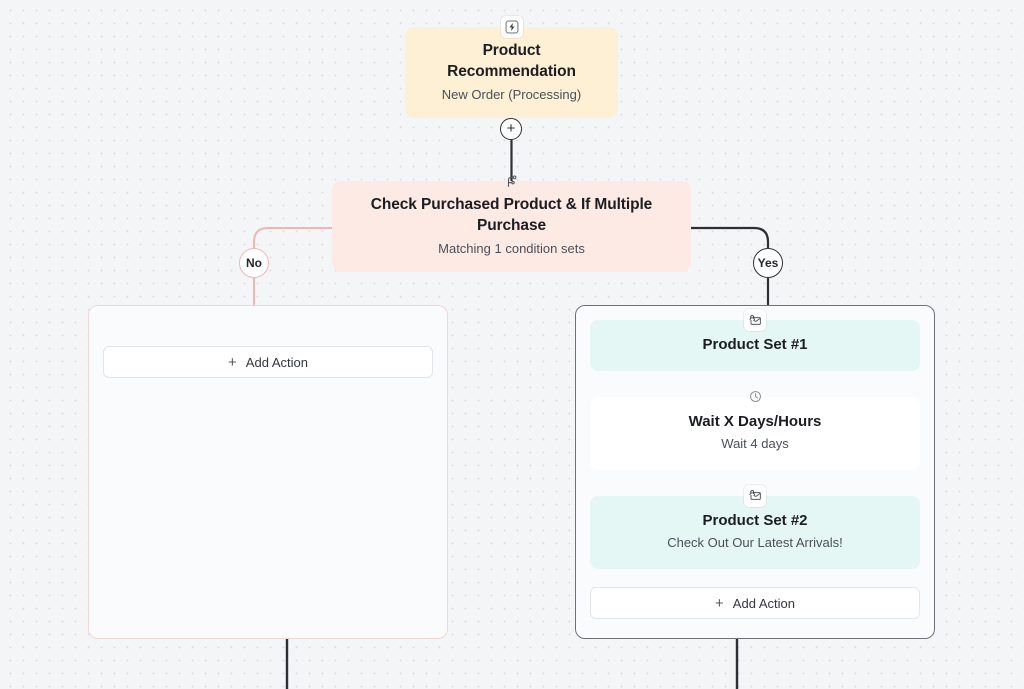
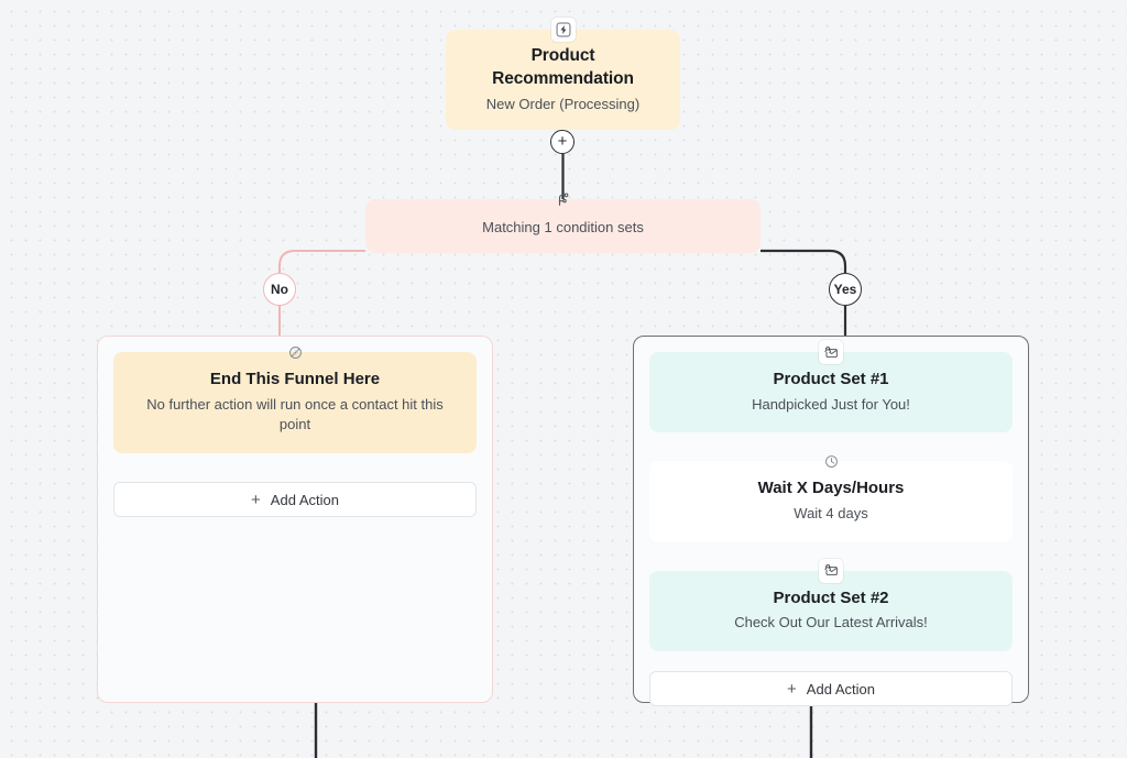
  Product Recommendation
  New Order (Processing)
  +
- Check Purchased Product & If Multiple Purchase
  Matching 1 condition sets
  No
  Yes
+ End This Funnel Here
+ No further action will run once a contact hit this point
  +
  Add Action
  Product Set #1
+ Handpicked Just for You!
  Wait X Days/Hours
  Wait 4 days
  Product Set #2
  Check Out Our Latest Arrivals!
  +
  Add Action
